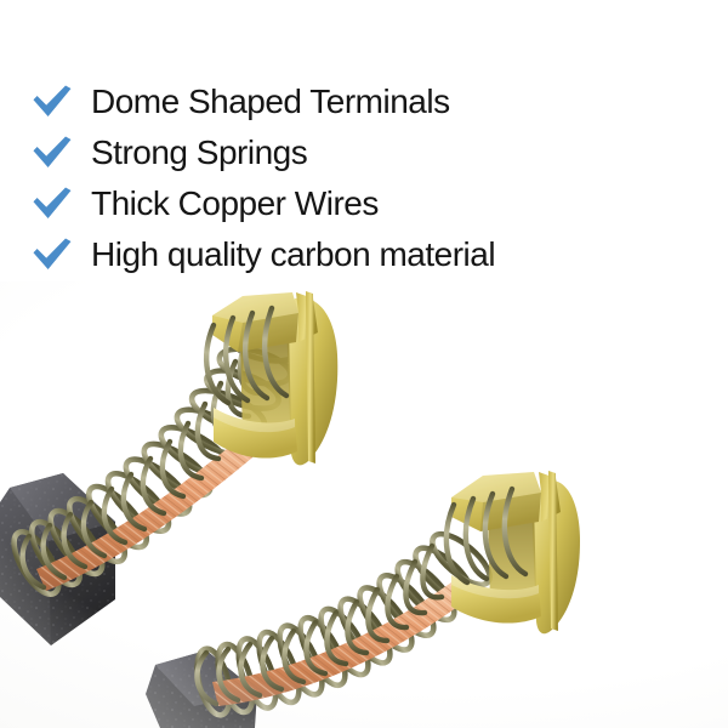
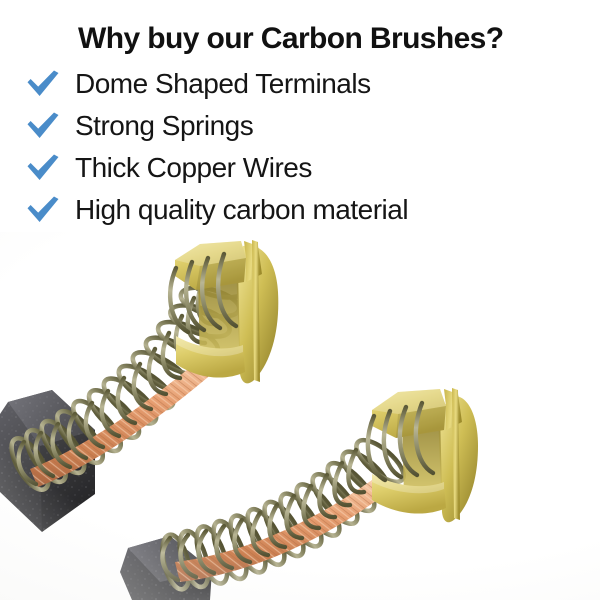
+ Why buy our Carbon Brushes?
  Dome Shaped Terminals
  Strong Springs
  Thick Copper Wires
  High quality carbon material
